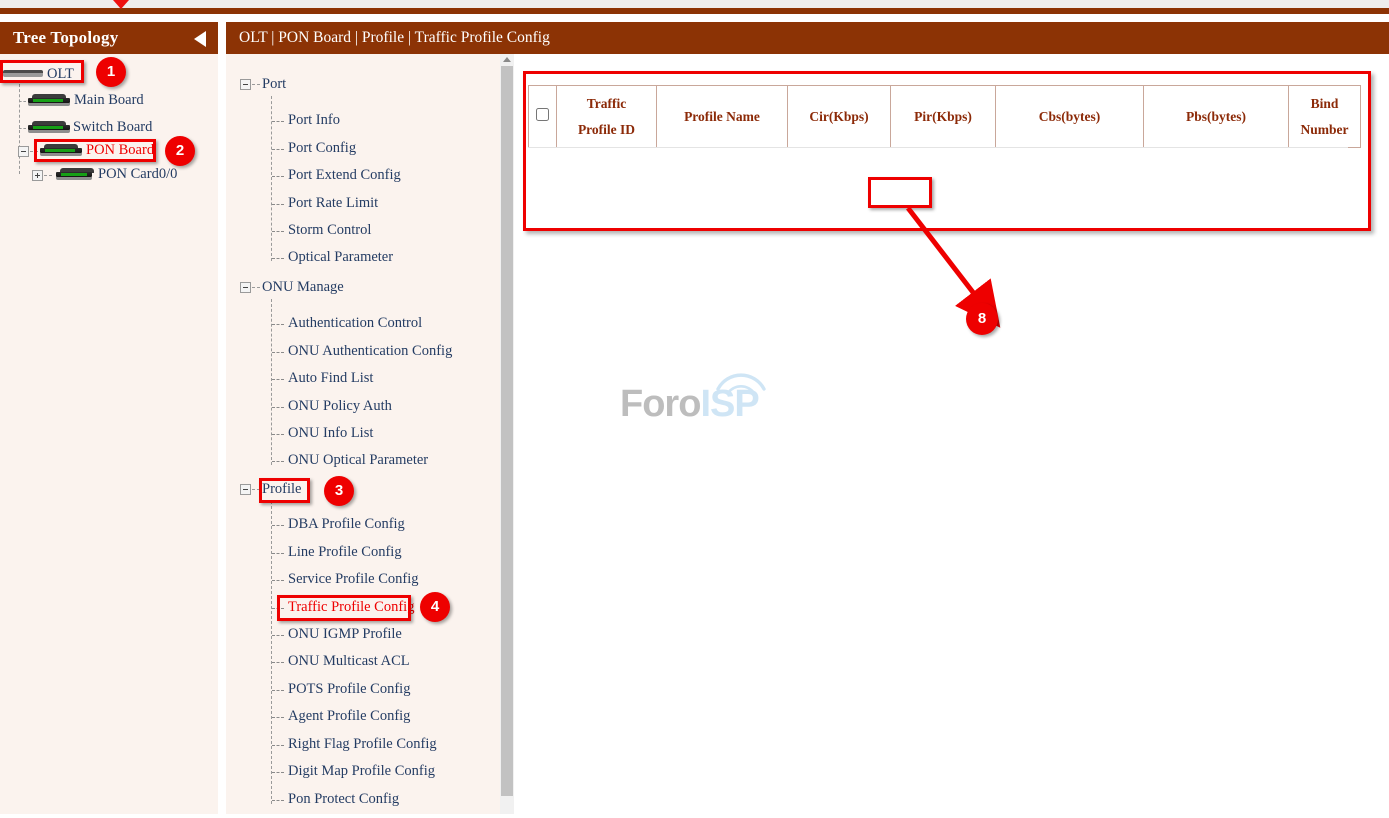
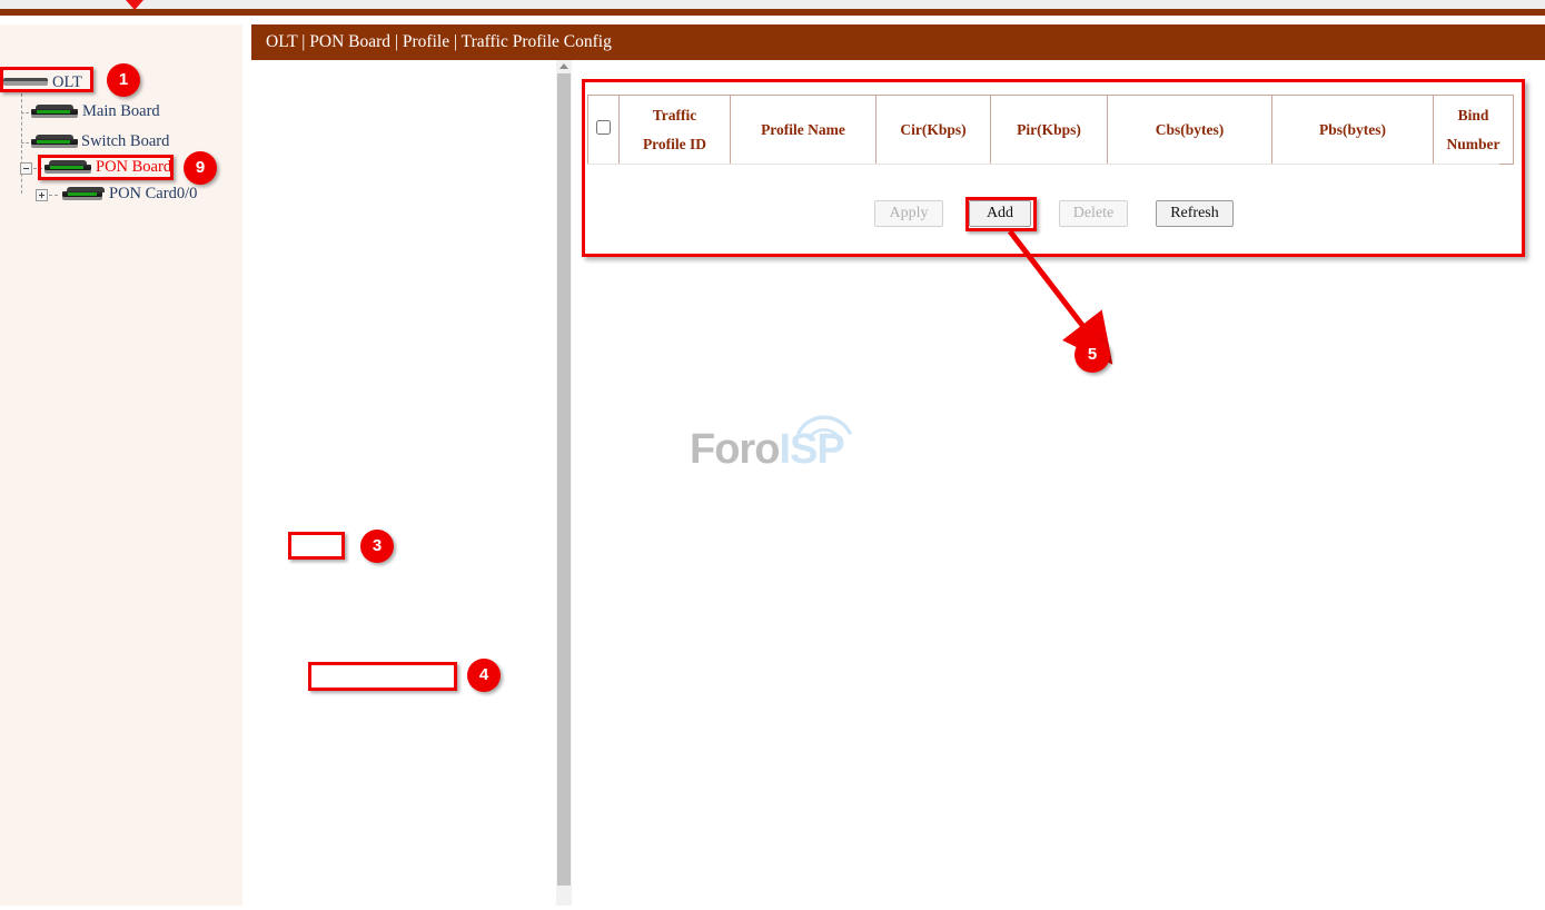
- Tree Topology
  OLT
  Main Board
  Switch Board
  PON Board
  PON Card0/0
  1
- 2
+ 9
  OLT | PON Board | Profile | Traffic Profile Config
- Port
- Port Info
- Port Config
- Port Extend Config
- Port Rate Limit
- Storm Control
- Optical Parameter
- ONU Manage
- Authentication Control
- ONU Authentication Config
- Auto Find List
- ONU Policy Auth
- ONU Info List
- ONU Optical Parameter
- Profile
- DBA Profile Config
- Line Profile Config
- Service Profile Config
- Traffic Profile Config
- ONU IGMP Profile
- ONU Multicast ACL
- POTS Profile Config
- Agent Profile Config
- Right Flag Profile Config
- Digit Map Profile Config
- Pon Protect Config
  3
  4
  ForoISP
  	Traffic Profile ID	Profile Name	Cir(Kbps)	Pir(Kbps)	Cbs(bytes)	Pbs(bytes)	Bind Number
+ Apply
+ Add
+ Delete
+ Refresh
- 8
+ 5
